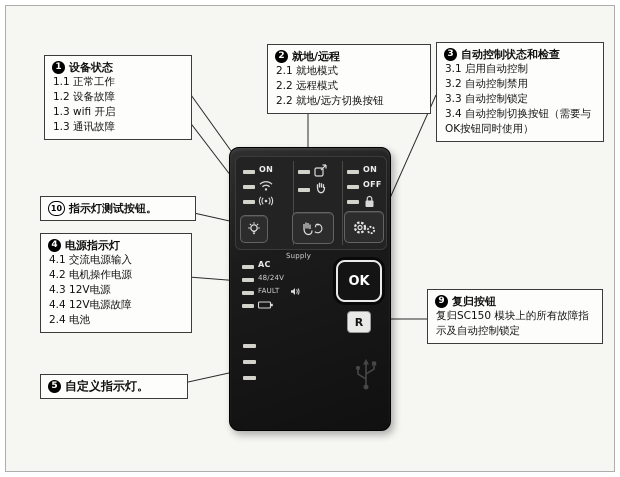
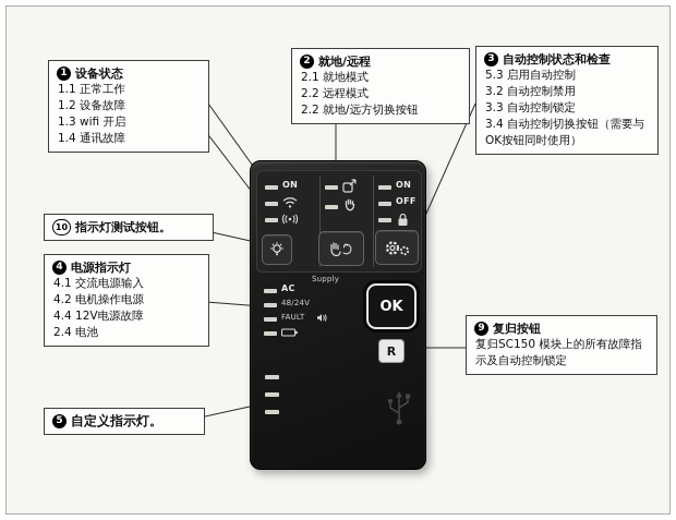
  1
  设备状态
  1.1 正常工作
  1.2 设备故障
  1.3 wifi 开启
- 1.3 通讯故障
+ 1.4 通讯故障
  2
  就地/远程
  2.1 就地模式
  2.2 远程模式
  2.2 就地/远方切换按钮
  3
  自动控制状态和检查
- 3.1 启用自动控制
+ 5.3 启用自动控制
  3.2 自动控制禁用
  3.3 自动控制锁定
  3.4 自动控制切换按钮（需要与OK按钮同时使用）
  10
  指示灯测试按钮。
  4
  电源指示灯
  4.1 交流电源输入
  4.2 电机操作电源
- 4.3 12V电源
  4.4 12V电源故障
  2.4 电池
  5
  自定义指示灯。
  9
  复归按钮
  复归SC150 模块上的所有故障指示及自动控制锁定
  ON
  ON
  OFF
  Supply
  AC
  48/24V
  FAULT
  OK
  R
